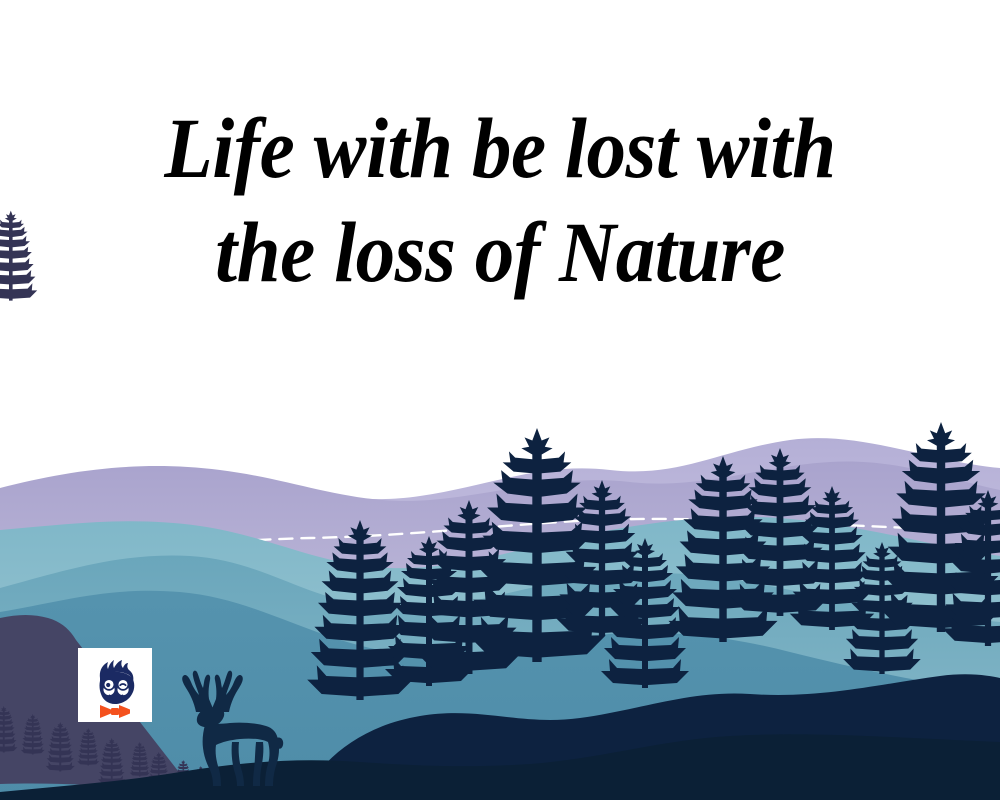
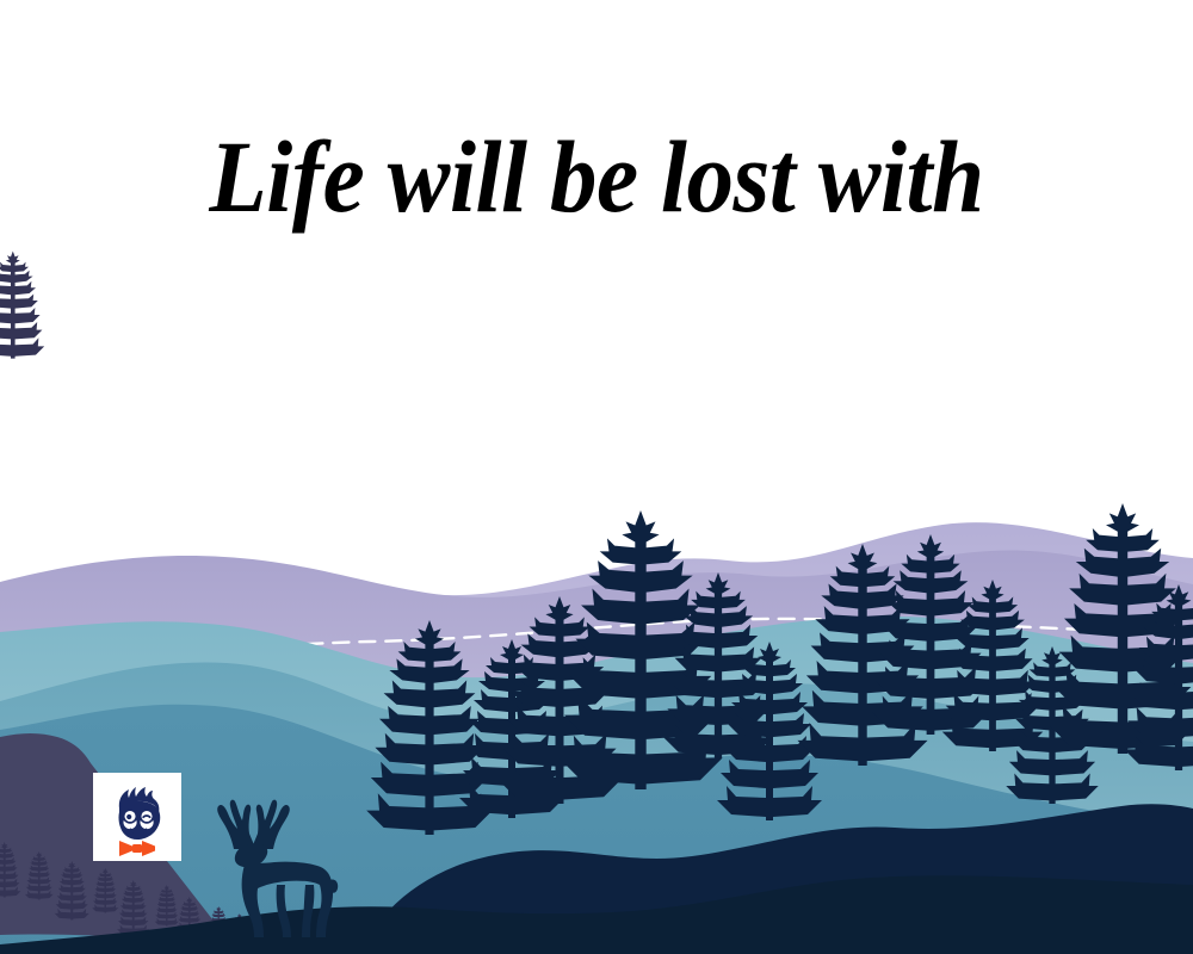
- Life with be lost with
+ Life will be lost with
- the loss of Nature
